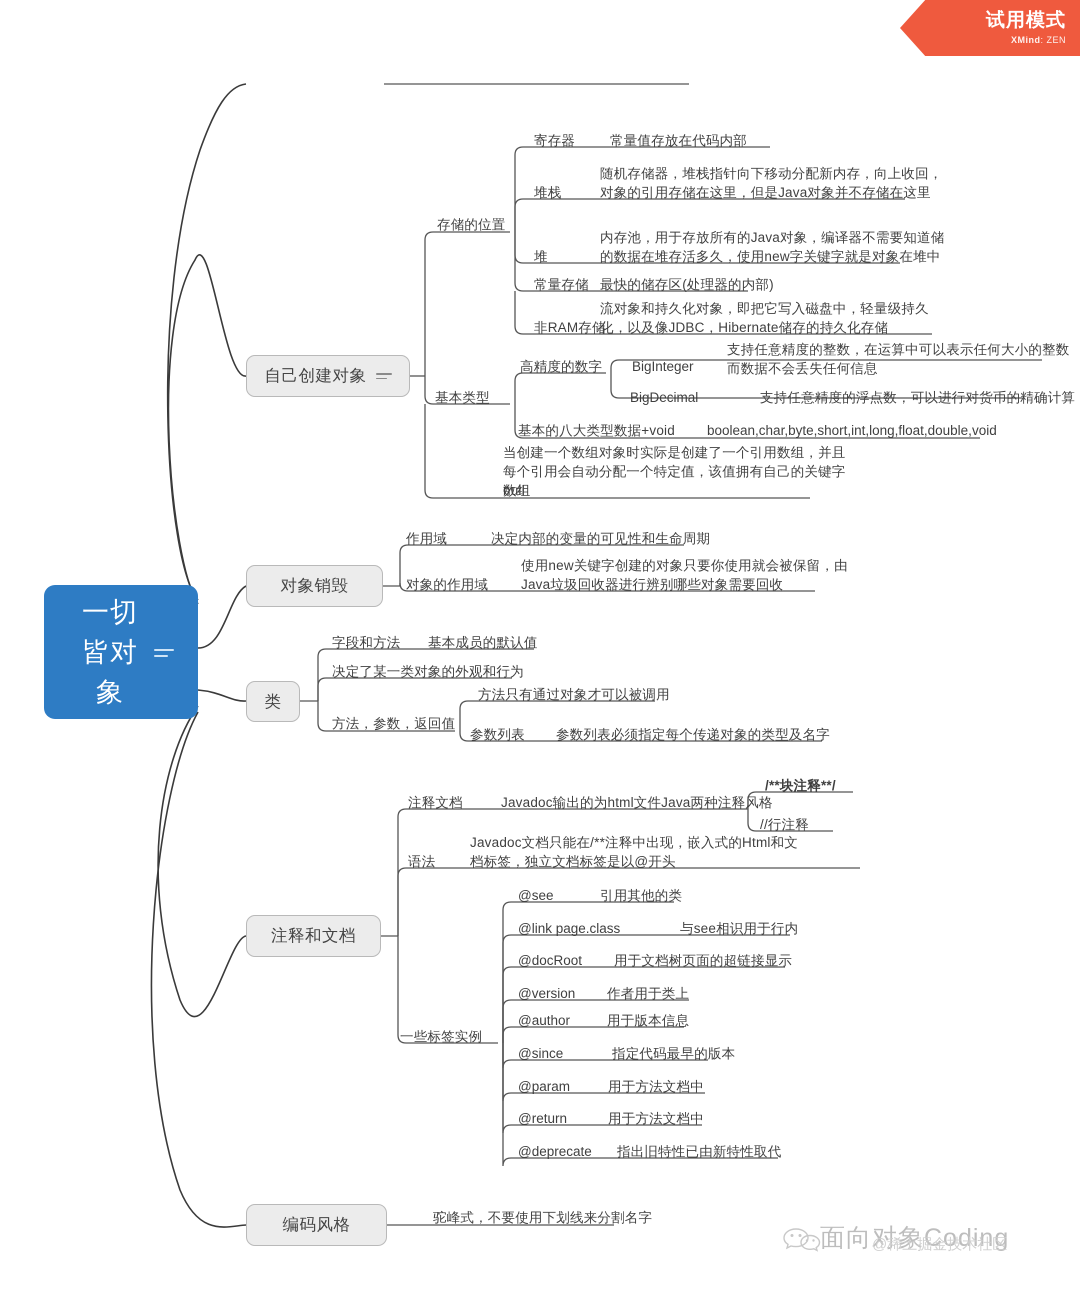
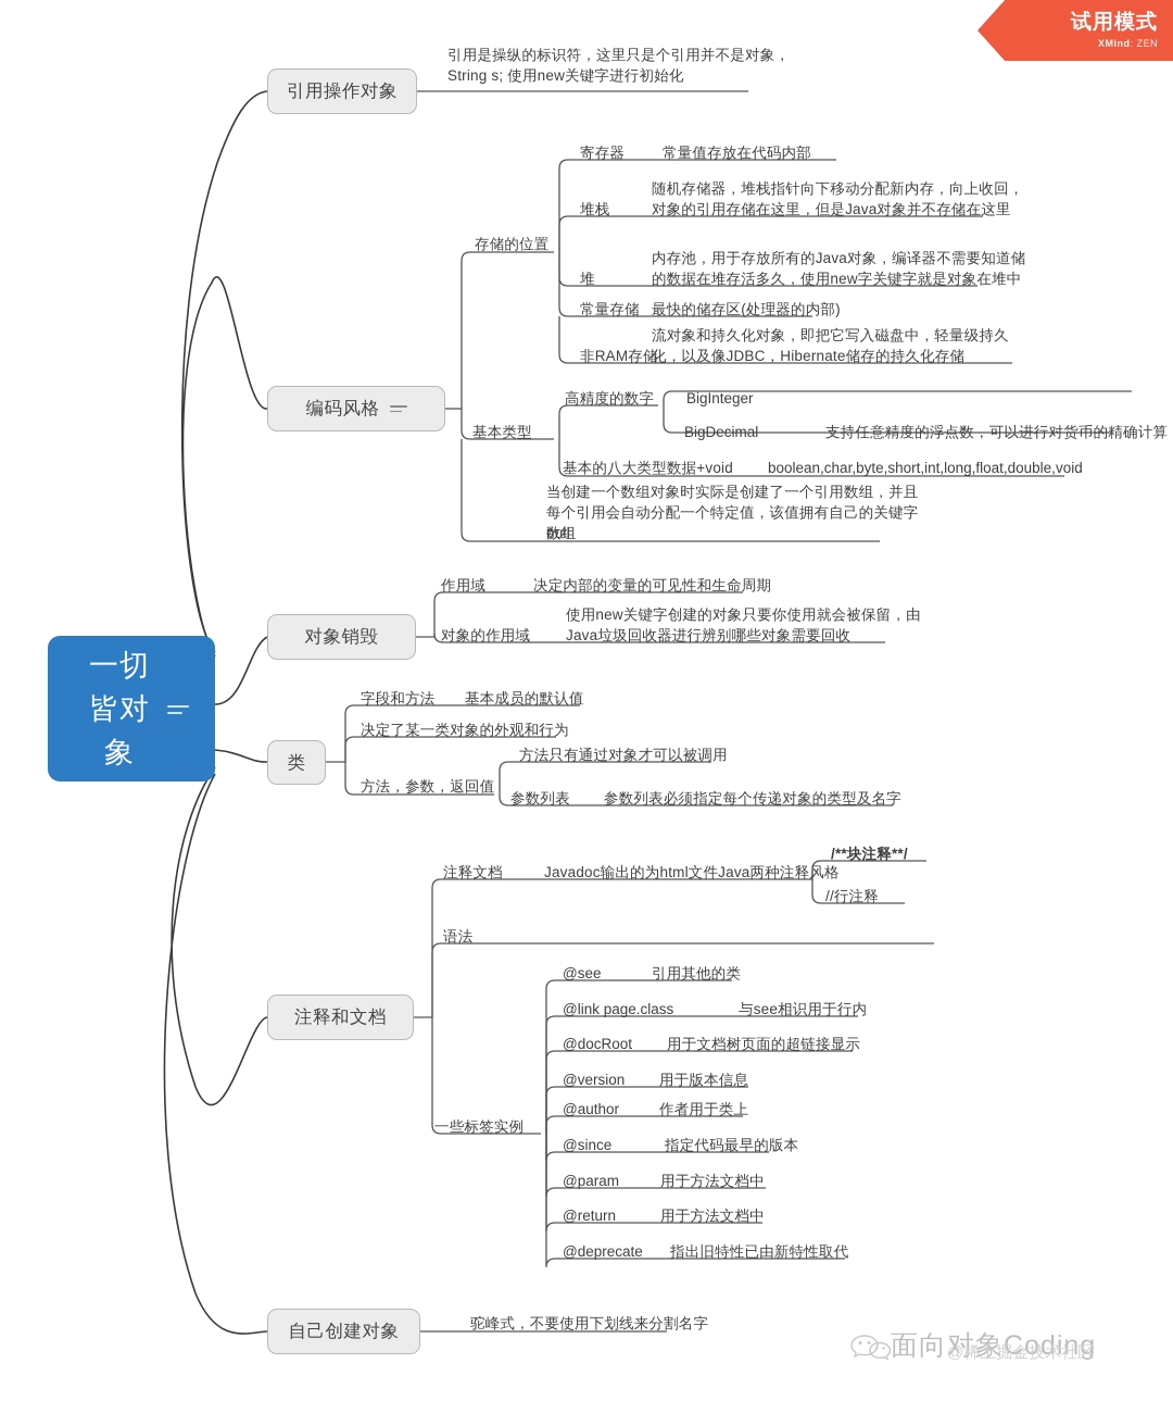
  一切
  皆对
  象
+ 引用操作对象
- 自己创建对象
+ 编码风格
  对象销毁
  类
  注释和文档
- 编码风格
+ 自己创建对象
+ 引用是操纵的标识符，这里只是个引用并不是对象，
+ String s; 使用new关键字进行初始化
  存储的位置
  寄存器
  常量值存放在代码内部
  堆栈
  随机存储器，堆栈指针向下移动分配新内存，向上收回，
  对象的引用存储在这里，但是Java对象并不存储在这里
  堆
  内存池，用于存放所有的Java对象，编译器不需要知道储
  的数据在堆存活多久，使用new字关键字就是对象在堆中
  常量存储
  最快的储存区(处理器的内部)
  非RAM存储
  流对象和持久化对象，即把它写入磁盘中，轻量级持久
  化，以及像JDBC，Hibernate储存的持久化存储
  基本类型
  高精度的数字
  BigInteger
- 支持任意精度的整数，在运算中可以表示任何大小的整数
- 而数据不会丢失任何信息
  BigDecimal
  支持任意精度的浮点数，可以进行对货币的精确计算
  基本的八大类型数据+void
  boolean,char,byte,short,int,long,float,double,void
  数组
  当创建一个数组对象时实际是创建了一个引用数组，并且
  每个引用会自动分配一个特定值，该值拥有自己的关键字
  null
  作用域
  决定内部的变量的可见性和生命周期
  对象的作用域
  使用new关键字创建的对象只要你使用就会被保留，由
  Java垃圾回收器进行辨别哪些对象需要回收
  字段和方法
  基本成员的默认值
  决定了某一类对象的外观和行为
  方法，参数，返回值
  方法只有通过对象才可以被调用
  参数列表
  参数列表必须指定每个传递对象的类型及名字
  注释文档
  Javadoc输出的为html文件Java两种注释风格
  /**块注释**/
  //行注释
  语法
- Javadoc文档只能在/**注释中出现，嵌入式的Html和文
- 档标签，独立文档标签是以@开头
  一些标签实例
  @see
  引用其他的类
  @link page.class
  与see相识用于行内
  @docRoot
  用于文档树页面的超链接显示
  @version
- 作者用于类上
+ 用于版本信息
  @author
- 用于版本信息
+ 作者用于类上
  @since
  指定代码最早的版本
  @param
  用于方法文档中
  @return
  用于方法文档中
  @deprecate
  指出旧特性已由新特性取代
  驼峰式，不要使用下划线来分割名字
  试用模式
  XMind: ZEN
  面向对象Coding
  @稀土掘金技术社区
